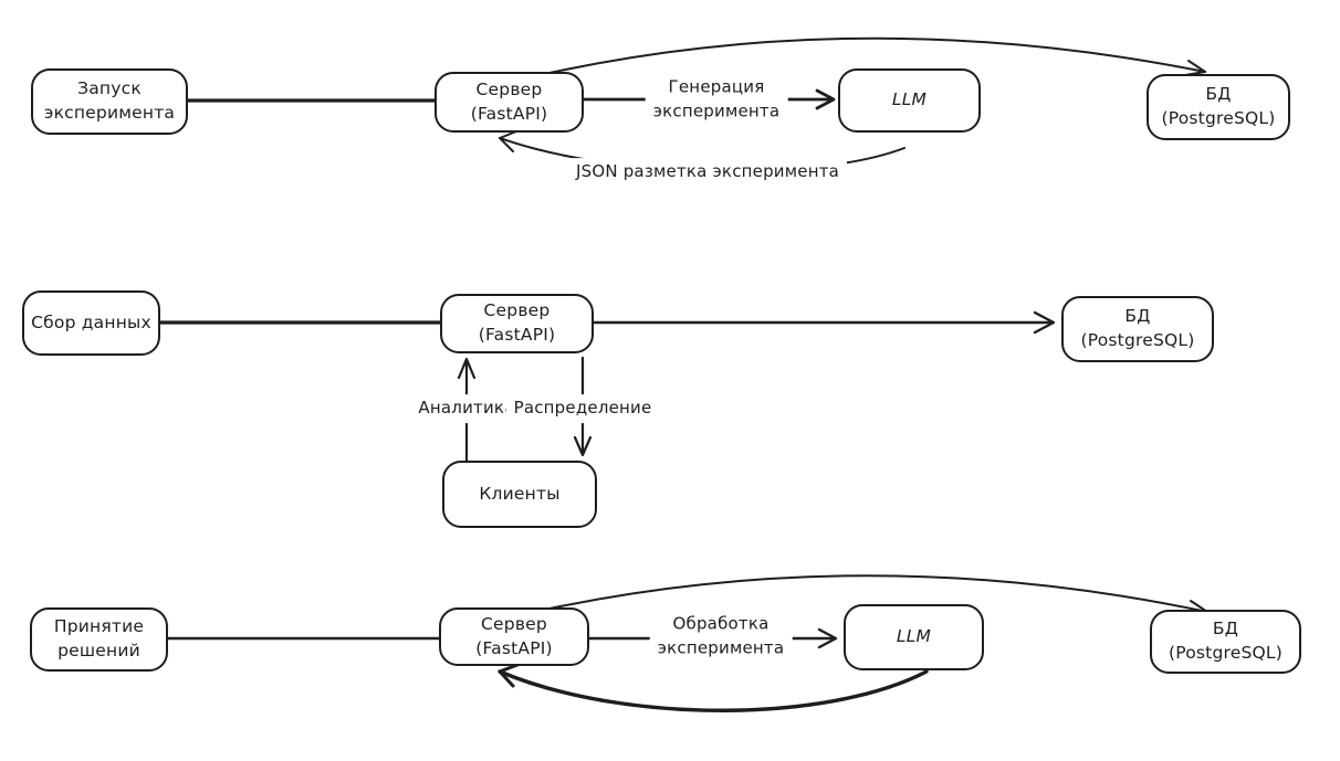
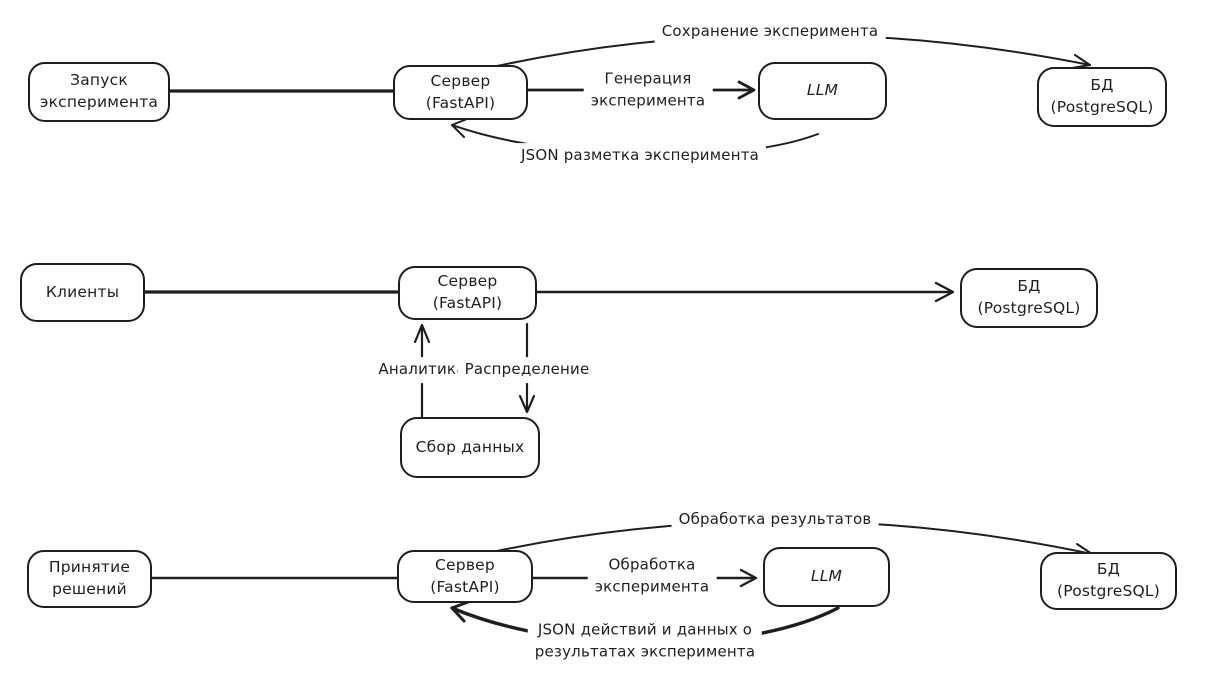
+ Сохранение эксперимента
  Генерация
  эксперимента
  JSON разметка эксперимента
  Аналитик
  Распределение
+ Обработка результатов
  Обработка
  эксперимента
+ JSON действий и данных о
+ результатах эксперимента
  Запуск
  эксперимента
  Сервер
  (FastAPI)
  LLM
  БД
  (PostgreSQL)
- Сбор данных
+ Клиенты
  Сервер
  (FastAPI)
- Клиенты
+ Сбор данных
  БД
  (PostgreSQL)
  Принятие
  решений
  Сервер
  (FastAPI)
  LLM
  БД
  (PostgreSQL)
